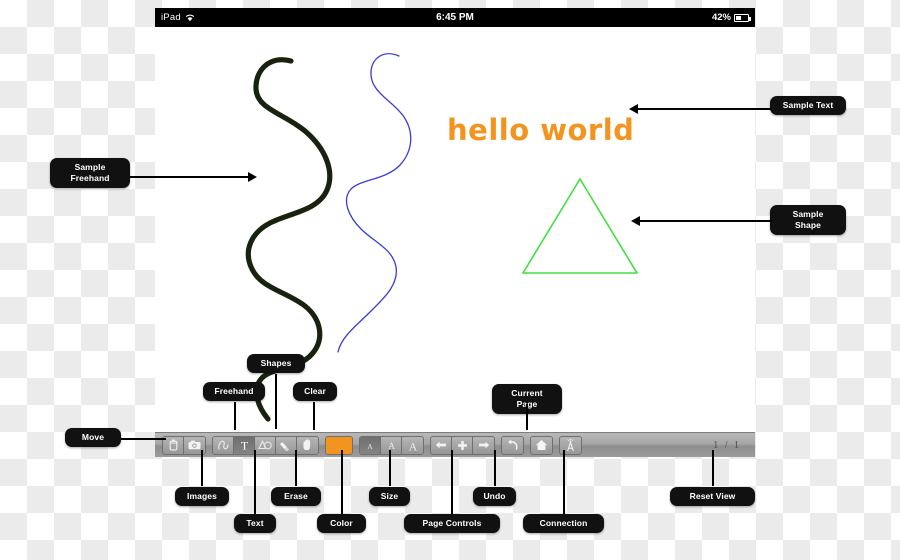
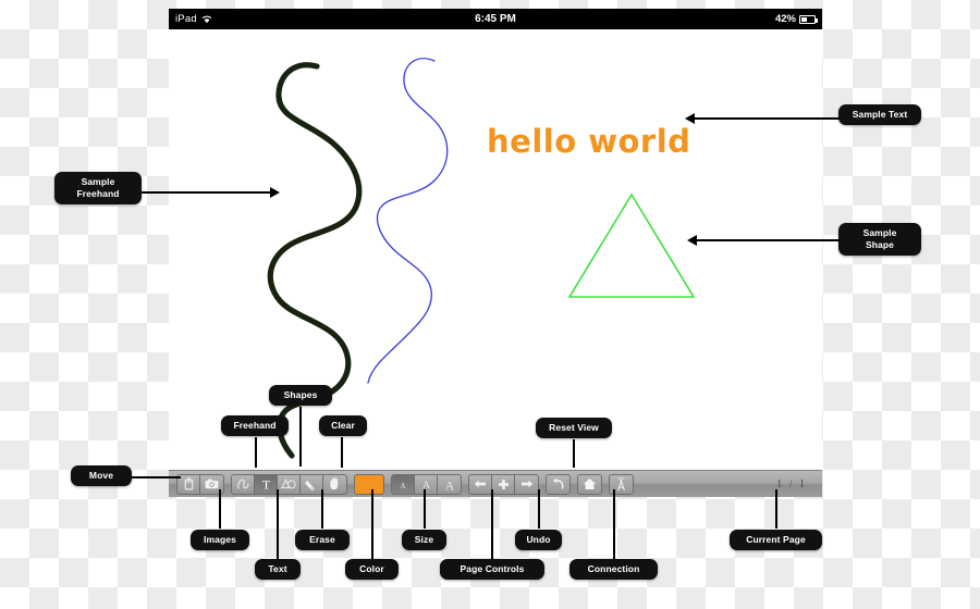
  iPad
  6:45 PM
  42%
  hello world
  T
  A
  A
  A
  1 / 1
  Sample
  Freehand
  Sample Text
  Sample
  Shape
  Shapes
  Freehand
  Clear
- Current Page
+ Reset View
  Move
  Images
  Text
  Erase
  Color
  Size
  Page Controls
  Undo
  Connection
- Reset View
+ Current Page
